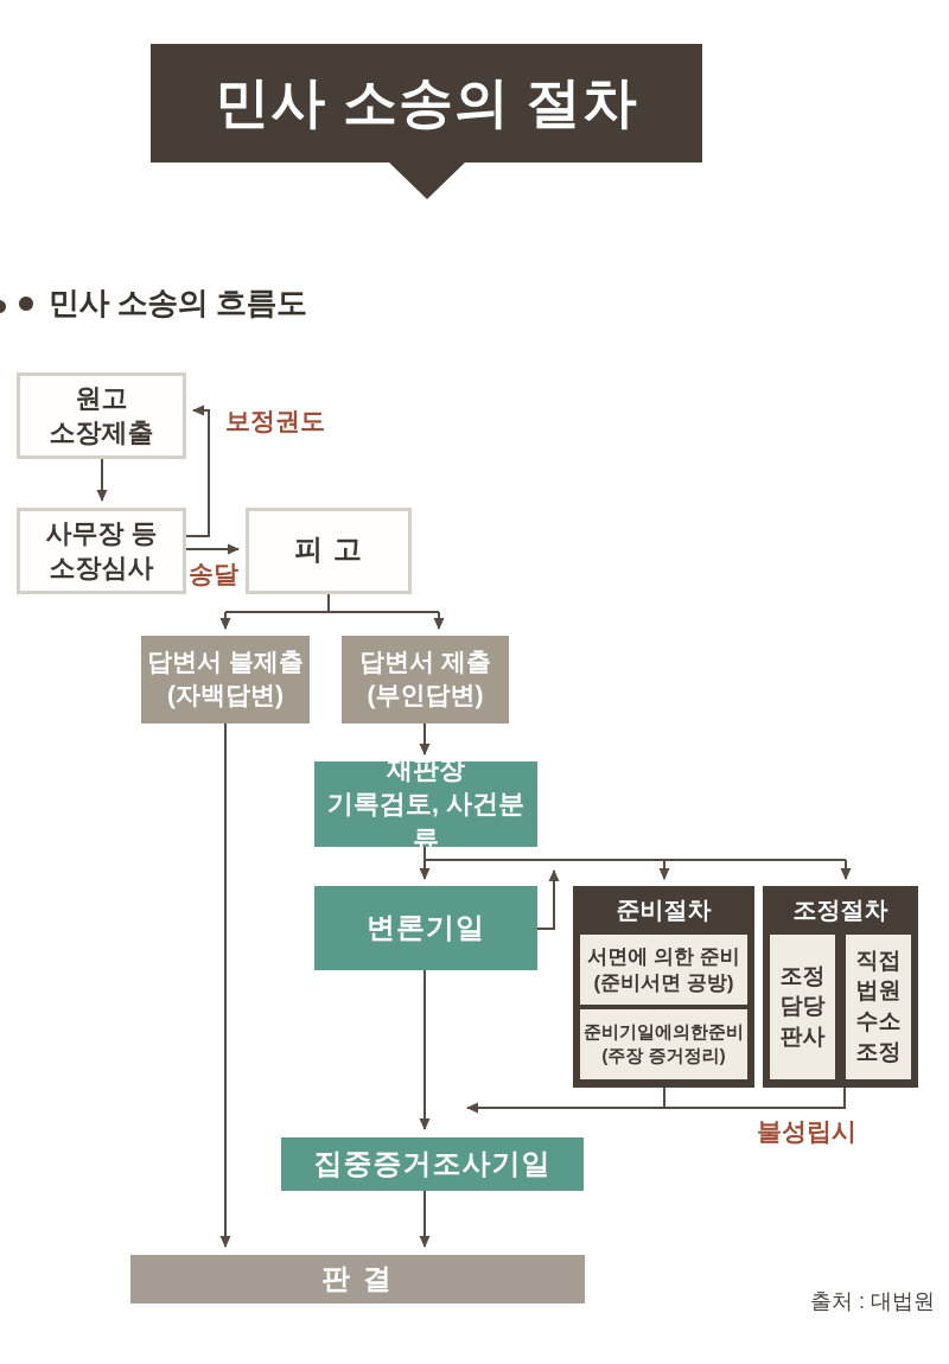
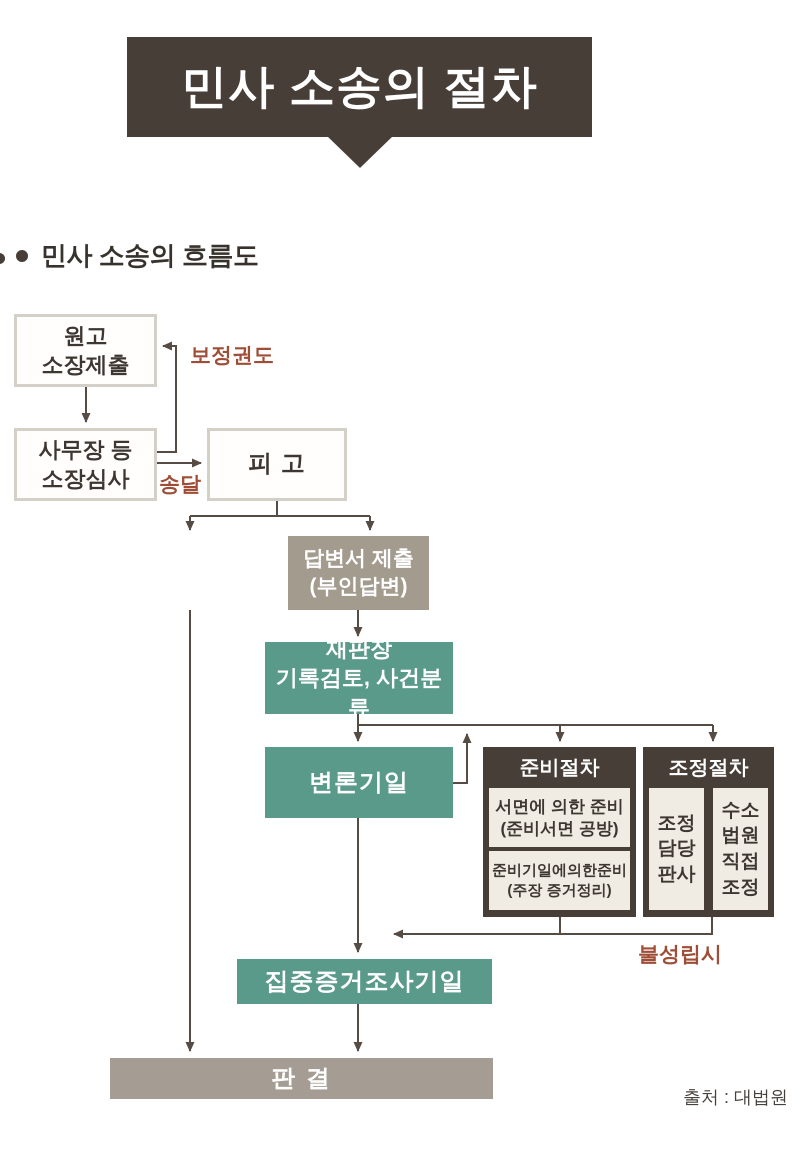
  민사 소송의 절차
  민사 소송의 흐름도
  원고
  소장제출
  사무장 등
  소장심사
  피 고
- 답변서 불제출
- (자백답변)
  답변서 제출
  (부인답변)
  재판장
  기록검토, 사건분류
  변론기일
  준비절차
  서면에 의한 준비
  (준비서면 공방)
  준비기일에의한준비
  (주장 증거정리)
  조정절차
  조정
  담당
  판사
- 직접
+ 수소
  법원
- 수소
+ 직접
  조정
  집중증거조사기일
  판 결
  보정권도
  송달
  불성립시
  출처 : 대법원
